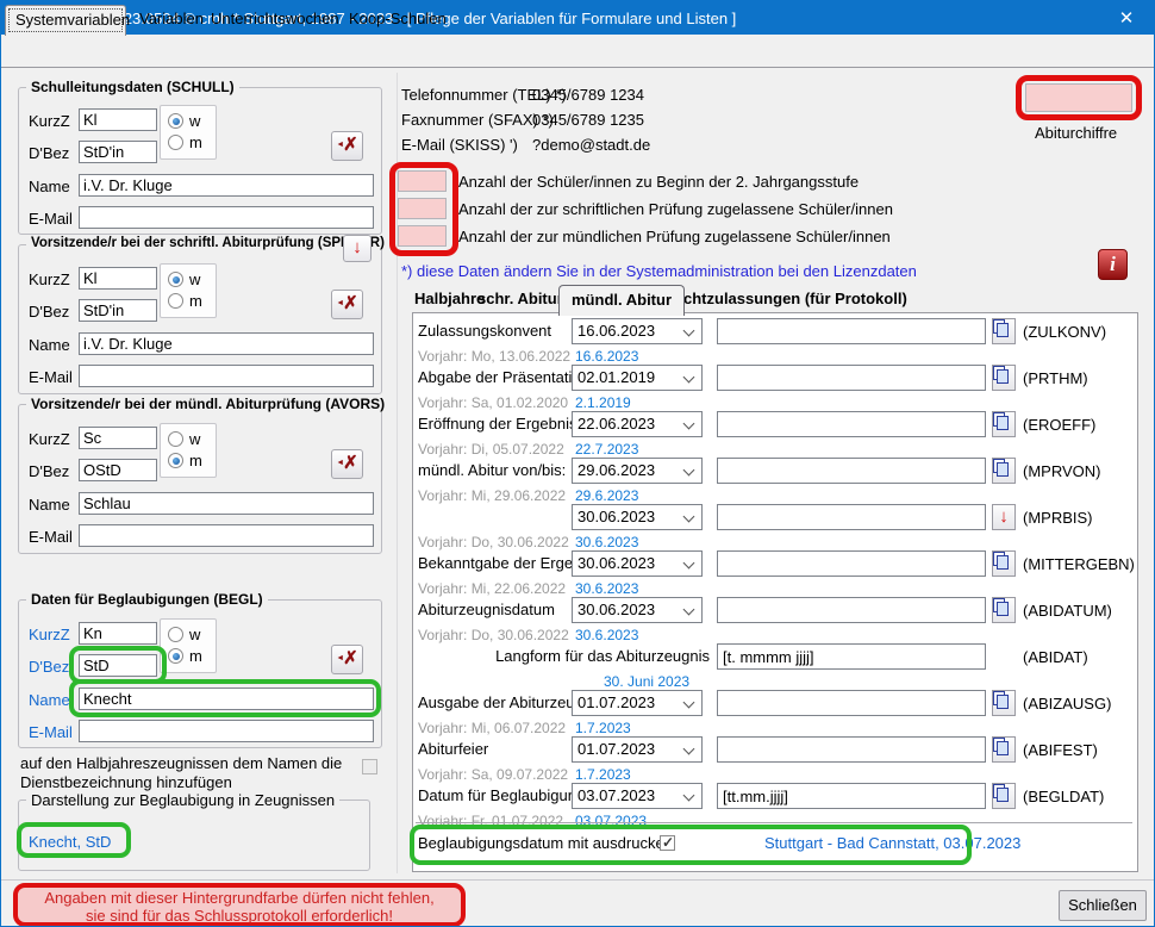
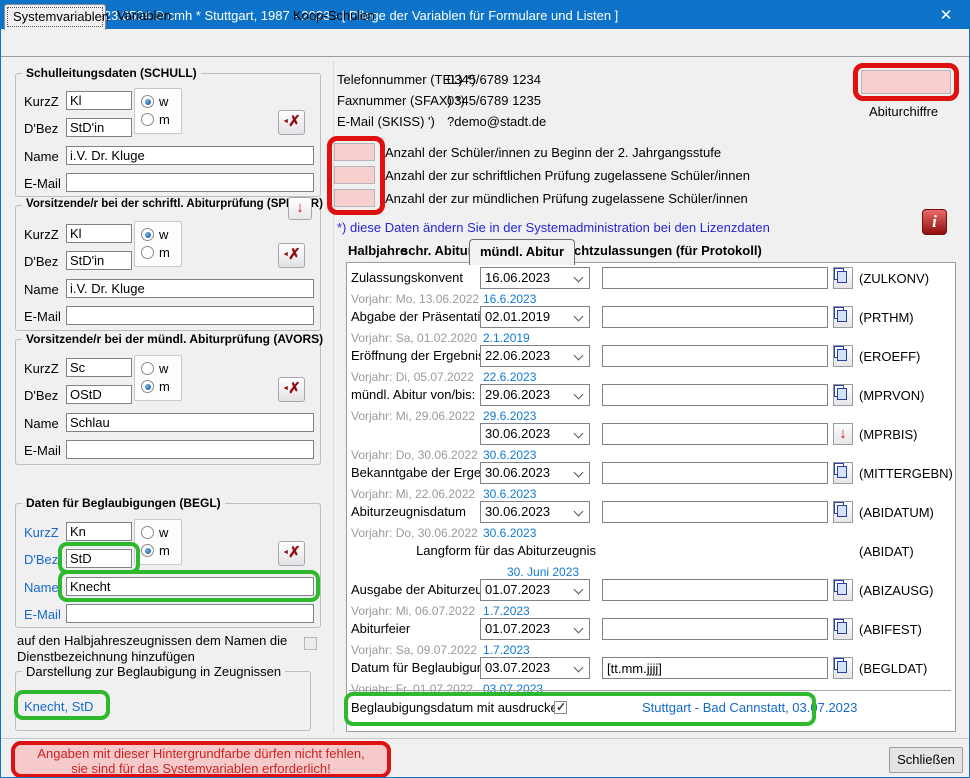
  3.0504 © cmh * Stuttgart, 1987 - 2023 - [ Pflege der Variablen für Formulare und Listen ]
  ✕
  Systemvariablen
  Variablen
- Unterrichtswochen
  Koop-Schulen
  Schulleitungsdaten (SCHULL)
  KurzZ
  Kl
  D'Bez
  StD'in
  w
  m
  ✗
  Name
  i.V. Dr. Kluge
  E-Mail
  Vorsitzende/r bei der schriftl. Abiturprüfung (SPR)
  ↓
  KurzZ
  Kl
  D'Bez
  StD'in
  w
  m
  ✗
  Name
  i.V. Dr. Kluge
  E-Mail
  Vorsitzende/r bei der mündl. Abiturprüfung (AVORS)
  KurzZ
  Sc
  D'Bez
  OStD
  w
  m
  ✗
  Name
  Schlau
  E-Mail
  Daten für Beglaubigungen (BEGL)
  KurzZ
  Kn
  D'Bez
  StD
  w
  m
  ✗
  Name
  Knecht
  E-Mail
  auf den Halbjahreszeugnissen dem Namen die Dienstbezeichnung hinzufügen
  Darstellung zur Beglaubigung in Zeugnissen
  Knecht, StD
  Angaben mit dieser Hintergrundfarbe dürfen nicht fehlen,
- sie sind für das Schlussprotokoll erforderlich!
+ sie sind für das Systemvariablen erforderlich!
  Telefonnummer (TEL) *)
  0345/6789 1234
  Faxnummer (SFAX) *)
  0345/6789 1235
  E-Mail (SKISS) ')
  ?demo@stadt.de
  Anzahl der Schüler/innen zu Beginn der 2. Jahrgangsstufe
  Anzahl der zur schriftlichen Prüfung zugelassene Schüler/innen
  Anzahl der zur mündlichen Prüfung zugelassene Schüler/innen
  *) diese Daten ändern Sie in der Systemadministration bei den Lizenzdaten
  Abiturchiffre
  i
  Halbjahre
  schr. Abitu
  mündl. Abitur
  chtzulassungen (für Protokoll)
  Zulassungskonvent
  Vorjahr: Mo, 13.06.2022
  16.06.2023
  16.6.2023
  (ZULKONV)
  Abgabe der Präsentati
  Vorjahr: Sa, 01.02.2020
  02.01.2019
  2.1.2019
  (PRTHM)
  Eröffnung der Ergebni
  Vorjahr: Di, 05.07.2022
  22.06.2023
- 22.7.2023
+ 22.6.2023
  (EROEFF)
  mündl. Abitur von/bis:
  Vorjahr: Mi, 29.06.2022
  29.06.2023
  29.6.2023
  (MPRVON)
  Vorjahr: Do, 30.06.2022
  30.06.2023
  30.6.2023
  ↓
  (MPRBIS)
  Bekanntgabe der Erge
  Vorjahr: Mi, 22.06.2022
  30.06.2023
  30.6.2023
  (MITTERGEBN)
  Abiturzeugnisdatum
  Vorjahr: Do, 30.06.2022
  30.06.2023
  30.6.2023
  (ABIDATUM)
  Langform für das Abiturzeugnis
  30. Juni 2023
- [t. mmmm jjjj]
  (ABIDAT)
  Ausgabe der Abiturzeu
  Vorjahr: Mi, 06.07.2022
  01.07.2023
  1.7.2023
  (ABIZAUSG)
  Abiturfeier
  Vorjahr: Sa, 09.07.2022
  01.07.2023
  1.7.2023
  (ABIFEST)
  Datum für Beglaubigu
  Vorjahr: Fr, 01.07.2022
  03.07.2023
  03.07.2023
  [tt.mm.jjjj]
  (BEGLDAT)
  Beglaubigungsdatum mit ausdruck
  Stuttgart - Bad Cannstatt, 03.07.2023
  Schließen
